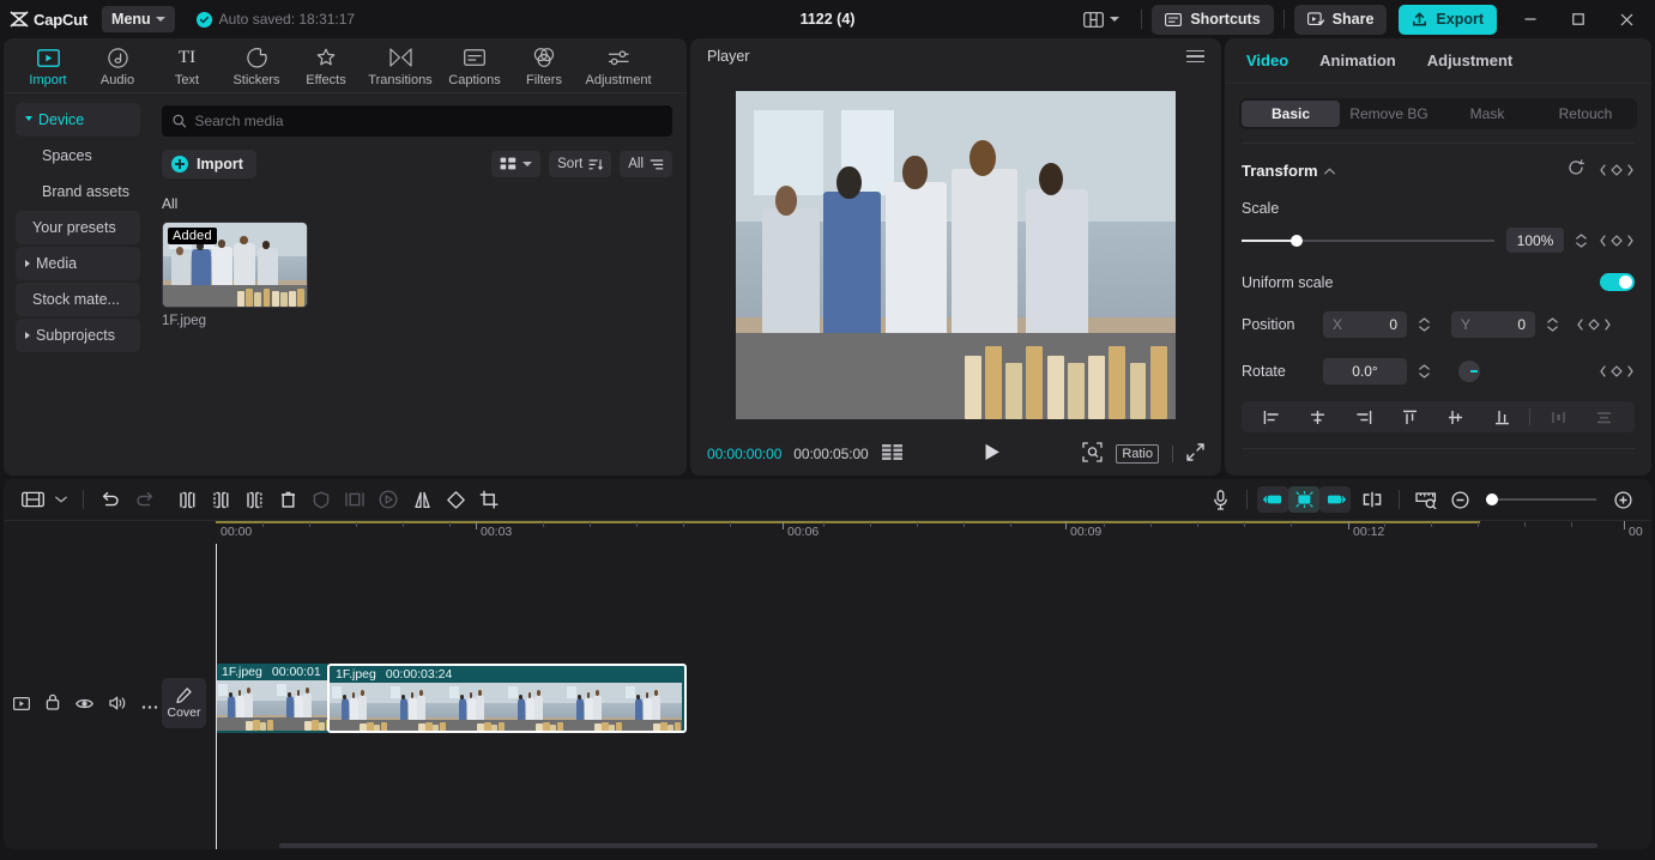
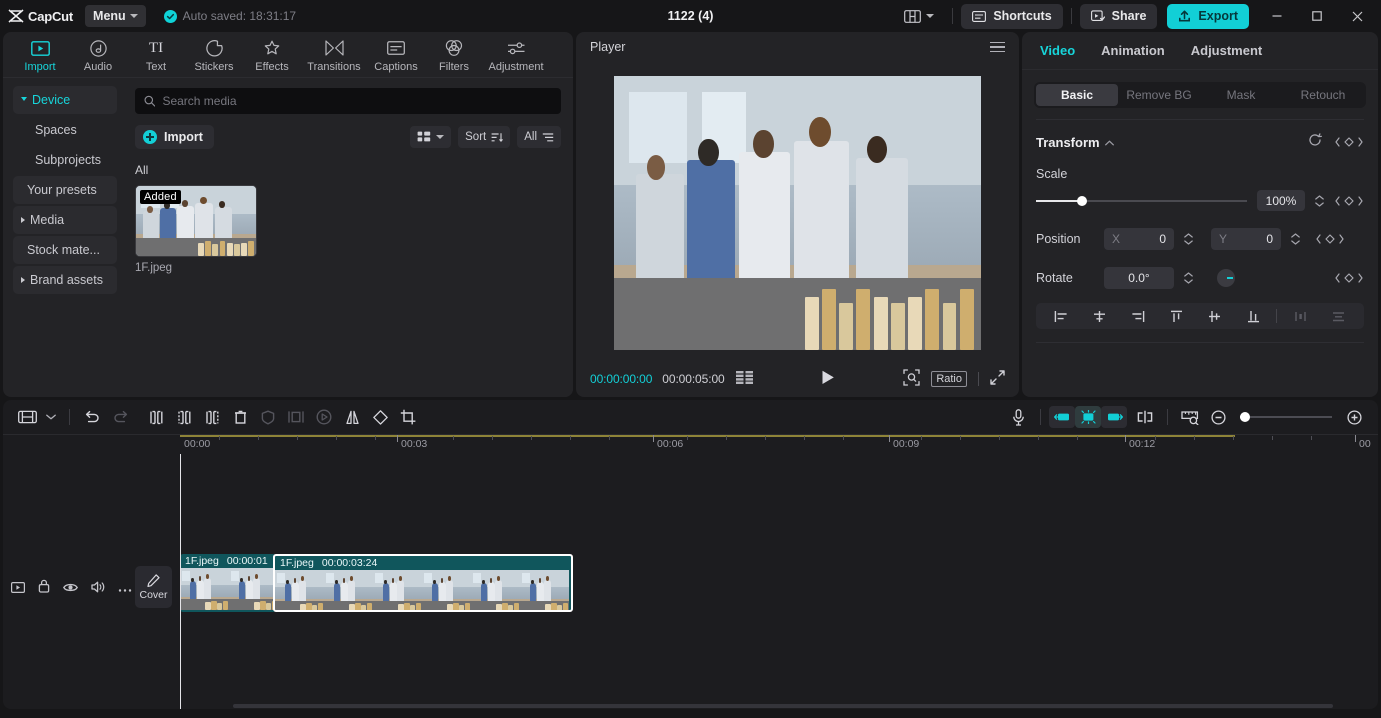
  CapCut
  Menu
  Auto saved: 18:31:17
  1122 (4)
  Shortcuts
  Share
  Export
  Import
  Audio
  TI
  Text
  Stickers
  Effects
  Transitions
  Captions
  Filters
  Adjustment
  Device
  Spaces
- Brand assets
+ Subprojects
  Your presets
  Media
  Stock mate...
- Subprojects
+ Brand assets
  Search media
  Import
  Sort
  All
  All
  Added
  1F.jpeg
  Player
  00:00:00:00
  00:00:05:00
  Ratio
  Video
  Animation
  Adjustment
  Basic
  Remove BG
  Mask
  Retouch
  Transform
  Scale
  100%
- Uniform scale
  Position
  X
  0
  Y
  0
  Rotate
  0.0°
  00:00
  00:03
  00:06
  00:09
  00:12
  00
  Cover
  1F.jpeg
  00:00:01
  1F.jpeg
  00:00:03:24
